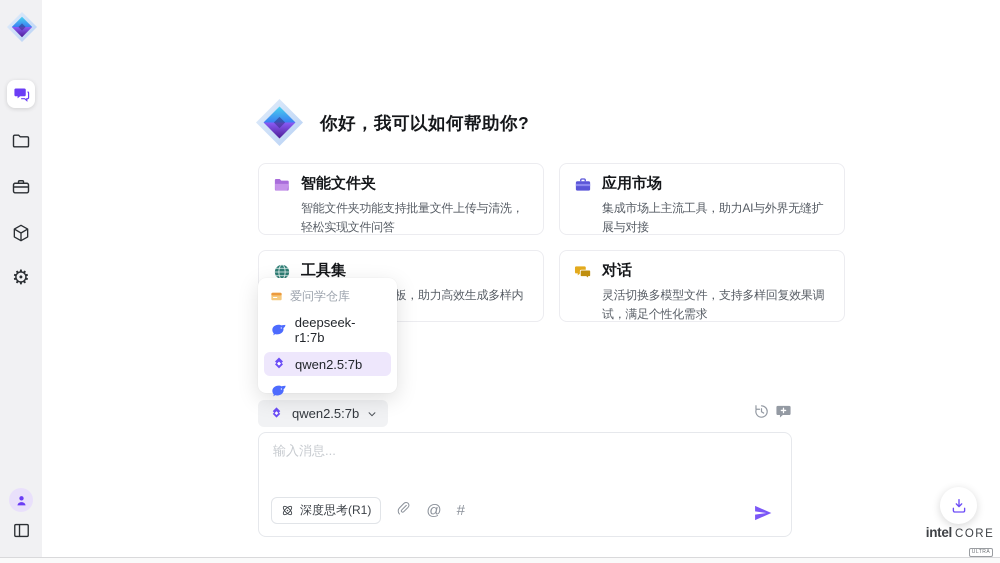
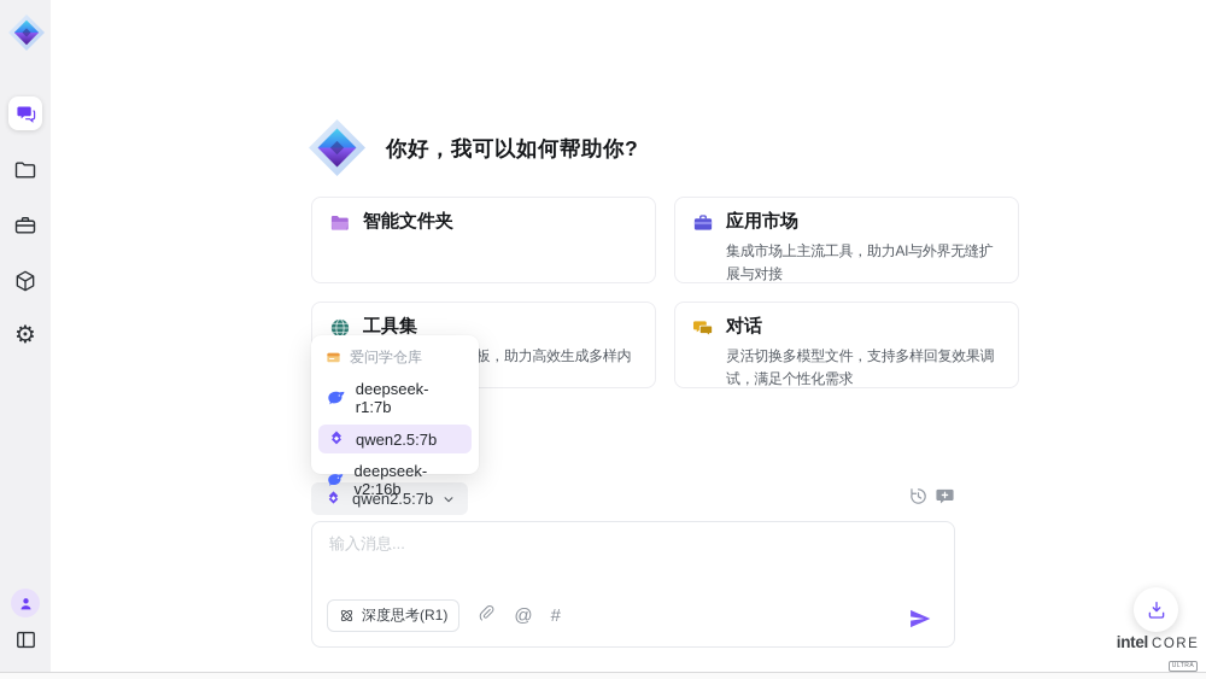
  ⚙
  你好，我可以如何帮助你?
  智能文件夹
- 智能文件夹功能支持批量文件上传与清洗，轻松实现文件问答
  应用市场
  集成市场上主流工具，助力AI与外界无缝扩展与对接
  工具集
  对话
  灵活切换多模型文件，支持多样回复效果调试，满足个性化需求
  爱问学仓库
  deepseek-r1:7b
  qwen2.5:7b
+ deepseek-v2:16b
  qwen2.5:7b
  输入消息...
  深度思考(R1)
  @
  #
  intel
  CORE
